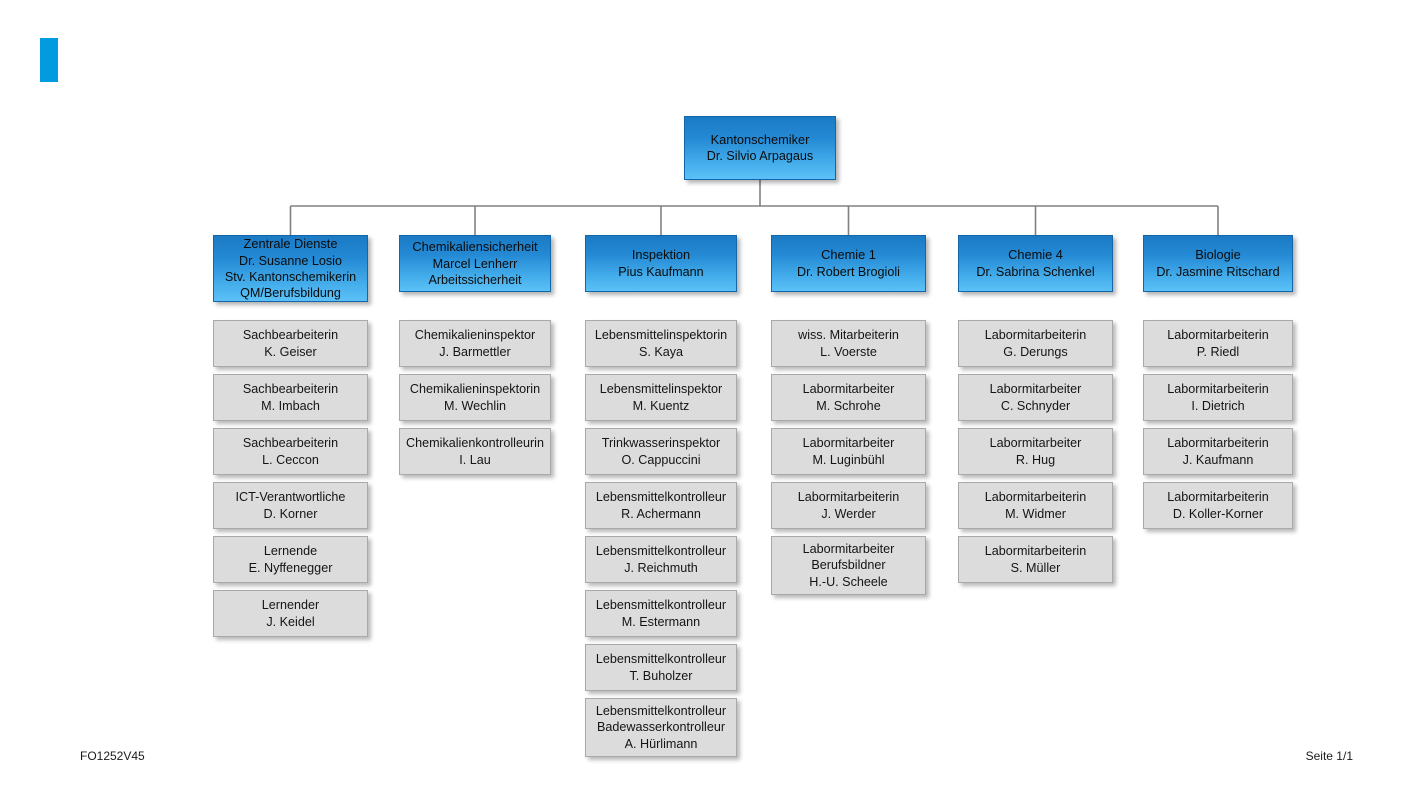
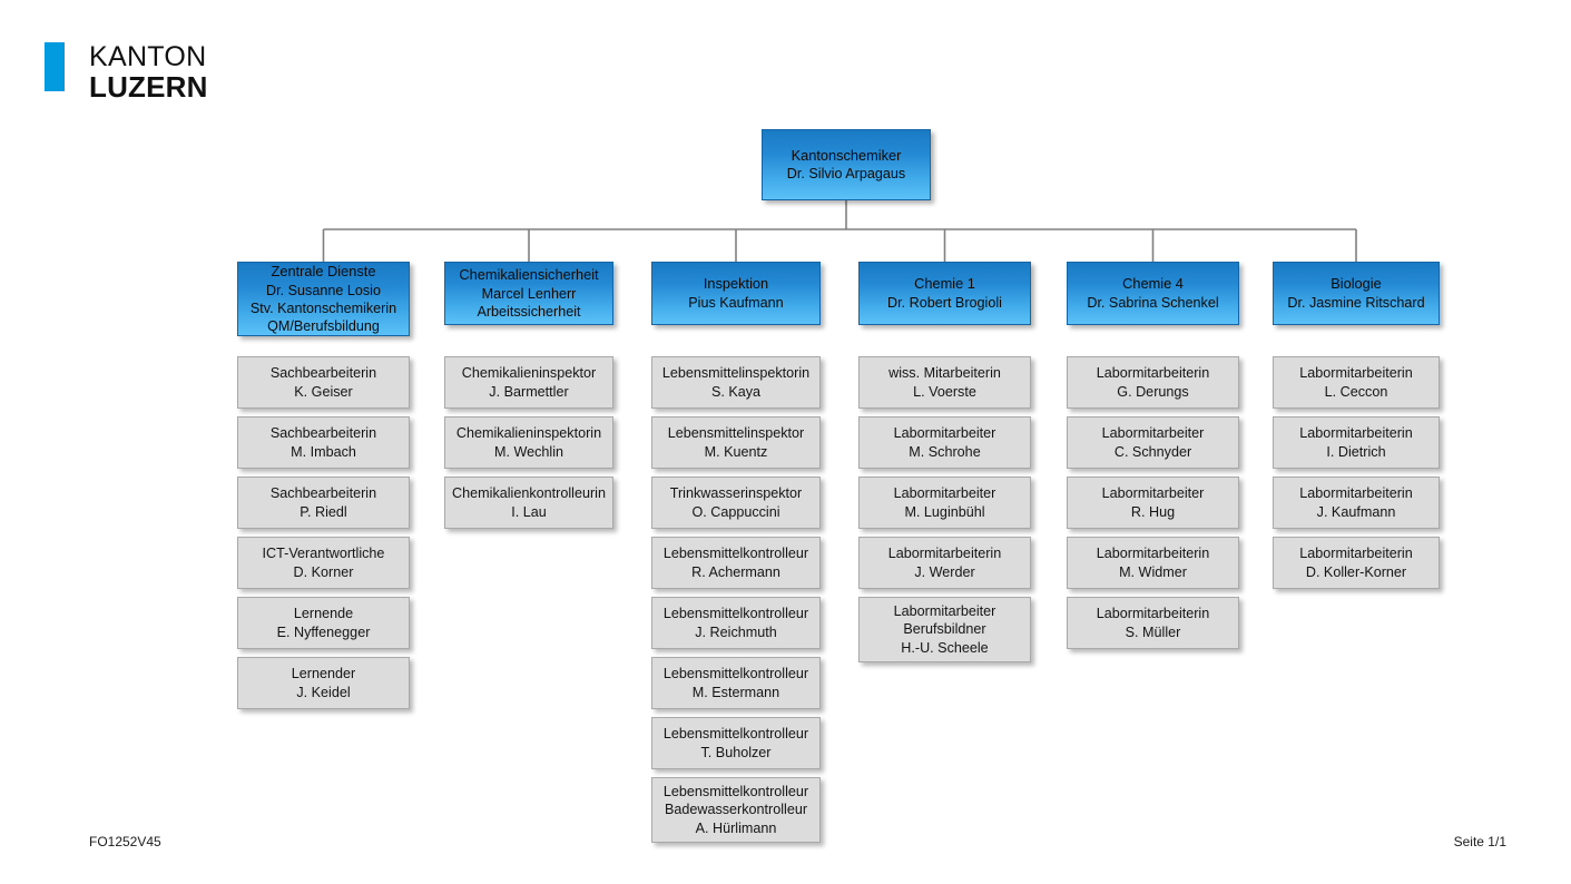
+ KANTON
+ LUZERN
  Kantonschemiker
  Dr. Silvio Arpagaus
  Zentrale Dienste
  Dr. Susanne Losio
  Stv. Kantonschemikerin
  QM/Berufsbildung
  Sachbearbeiterin
  K. Geiser
  Sachbearbeiterin
  M. Imbach
  Sachbearbeiterin
- L. Ceccon
+ P. Riedl
  ICT-Verantwortliche
  D. Korner
  Lernende
  E. Nyffenegger
  Lernender
  J. Keidel
  Chemikaliensicherheit
  Marcel Lenherr
  Arbeitssicherheit
  Chemikalieninspektor
  J. Barmettler
  Chemikalieninspektorin
  M. Wechlin
  Chemikalienkontrolleurin
  I. Lau
  Inspektion
  Pius Kaufmann
  Lebensmittelinspektorin
  S. Kaya
  Lebensmittelinspektor
  M. Kuentz
  Trinkwasserinspektor
  O. Cappuccini
  Lebensmittelkontrolleur
  R. Achermann
  Lebensmittelkontrolleur
  J. Reichmuth
  Lebensmittelkontrolleur
  M. Estermann
  Lebensmittelkontrolleur
  T. Buholzer
  Lebensmittelkontrolleur
  Badewasserkontrolleur
  A. Hürlimann
  Chemie 1
  Dr. Robert Brogioli
  wiss. Mitarbeiterin
  L. Voerste
  Labormitarbeiter
  M. Schrohe
  Labormitarbeiter
  M. Luginbühl
  Labormitarbeiterin
  J. Werder
  Labormitarbeiter
  Berufsbildner
  H.-U. Scheele
  Chemie 4
  Dr. Sabrina Schenkel
  Labormitarbeiterin
  G. Derungs
  Labormitarbeiter
  C. Schnyder
  Labormitarbeiter
  R. Hug
  Labormitarbeiterin
  M. Widmer
  Labormitarbeiterin
  S. Müller
  Biologie
  Dr. Jasmine Ritschard
  Labormitarbeiterin
- P. Riedl
+ L. Ceccon
  Labormitarbeiterin
  I. Dietrich
  Labormitarbeiterin
  J. Kaufmann
  Labormitarbeiterin
  D. Koller-Korner
  FO1252V45
  Seite 1/1
